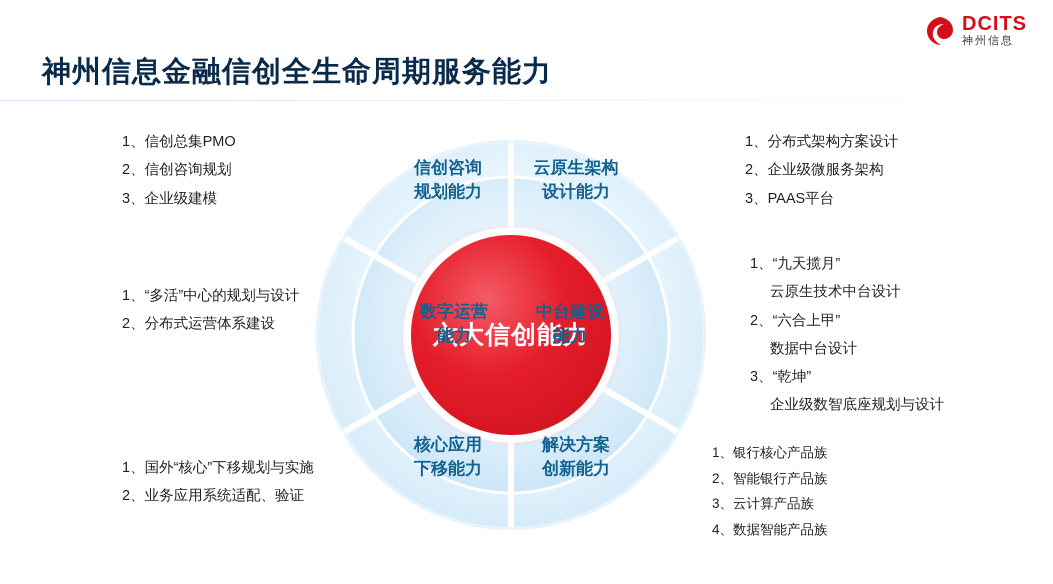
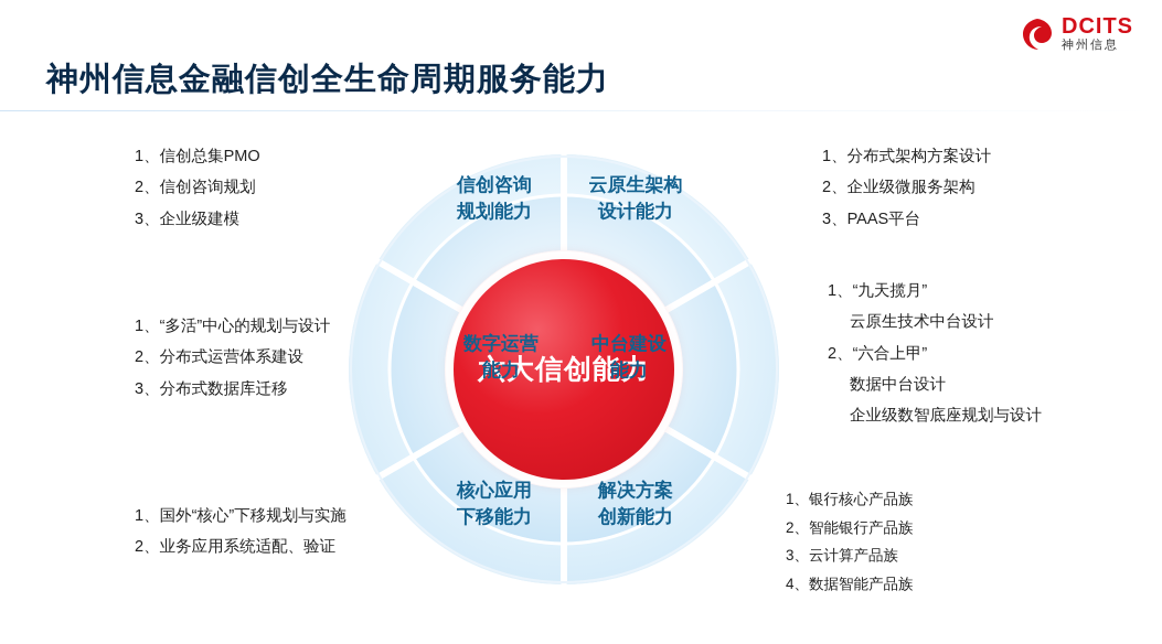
  DCITS
  神州信息
  神州信息金融信创全生命周期服务能力
  六大信创能力
  数字运营
  能力
  信创咨询
  规划能力
  云原生架构
  设计能力
  中台建设
  能力
  解决方案
  创新能力
  核心应用
  下移能力
  1、信创总集PMO
  2、信创咨询规划
  3、企业级建模
  1、“多活”中心的规划与设计
  2、分布式运营体系建设
+ 3、分布式数据库迁移
  1、国外“核心”下移规划与实施
  2、业务应用系统适配、验证
  1、分布式架构方案设计
  2、企业级微服务架构
  3、PAAS平台
  1、“九天揽月”
  云原生技术中台设计
  2、“六合上甲”
  数据中台设计
- 3、“乾坤”
  企业级数智底座规划与设计
  1、银行核心产品族
  2、智能银行产品族
  3、云计算产品族
  4、数据智能产品族
